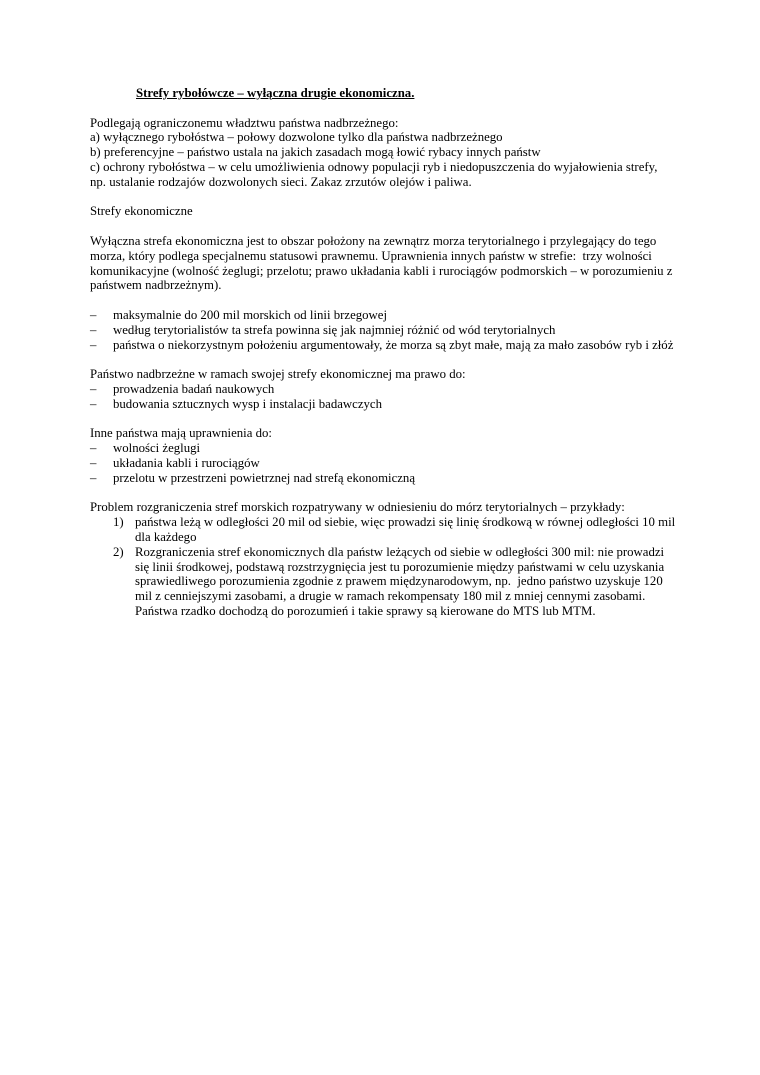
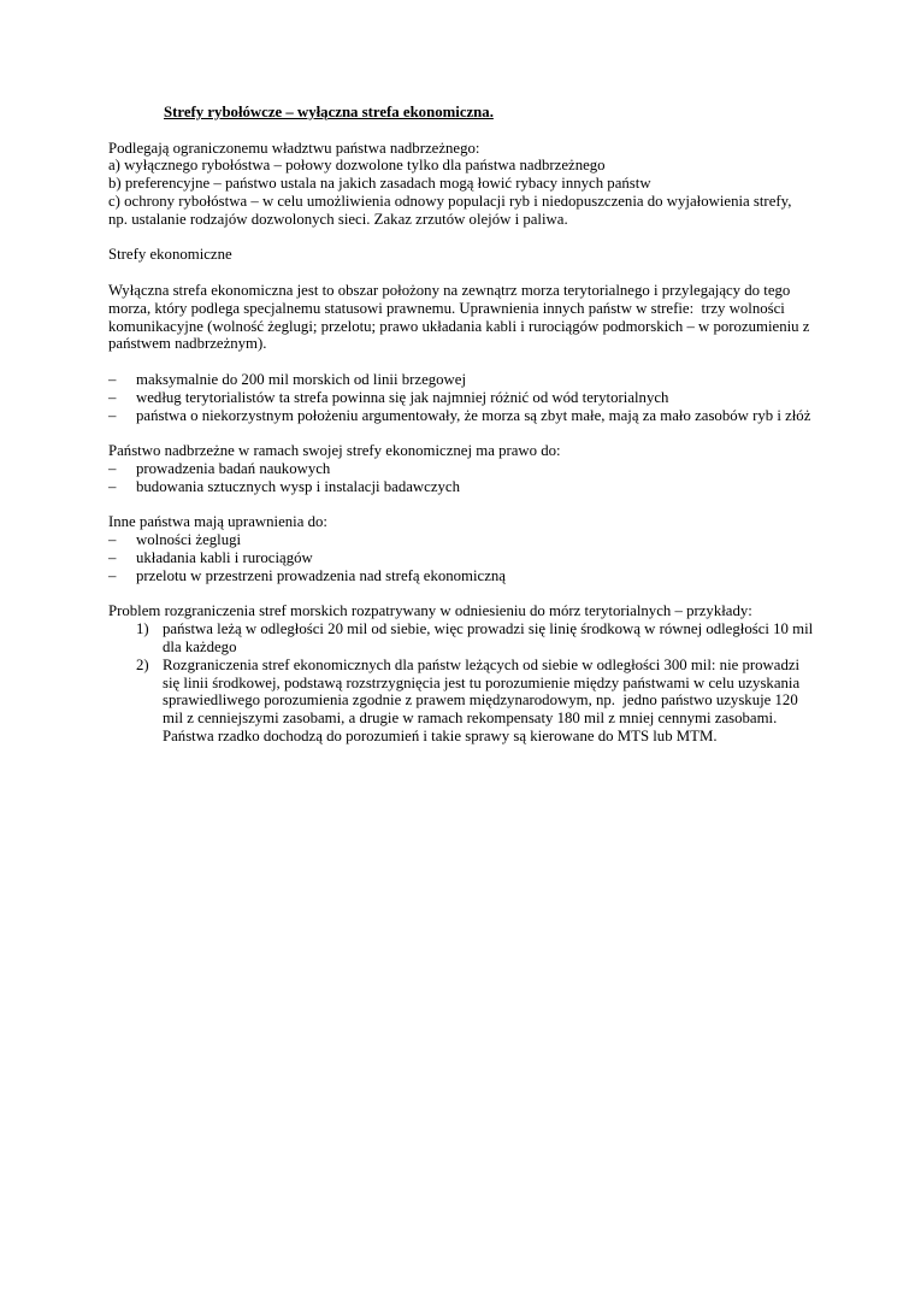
- Strefy rybołówcze – wyłączna drugie ekonomiczna.
+ Strefy rybołówcze – wyłączna strefa ekonomiczna.
  Podlegają ograniczonemu władztwu państwa nadbrzeżnego:
  a) wyłącznego rybołóstwa – połowy dozwolone tylko dla państwa nadbrzeżnego
  b) preferencyjne – państwo ustala na jakich zasadach mogą łowić rybacy innych państw
  c) ochrony rybołóstwa – w celu umożliwienia odnowy populacji ryb i niedopuszczenia do wyjałowienia strefy, np. ustalanie rodzajów dozwolonych sieci. Zakaz zrzutów olejów i paliwa.
  Strefy ekonomiczne
  Wyłączna strefa ekonomiczna jest to obszar położony na zewnątrz morza terytorialnego i przylegający do tego morza, który podlega specjalnemu statusowi prawnemu. Uprawnienia innych państw w strefie: trzy wolności komunikacyjne (wolność żeglugi; przelotu; prawo układania kabli i rurociągów podmorskich – w porozumieniu z państwem nadbrzeżnym).
  –
  maksymalnie do 200 mil morskich od linii brzegowej
  –
  według terytorialistów ta strefa powinna się jak najmniej różnić od wód terytorialnych
  –
  państwa o niekorzystnym położeniu argumentowały, że morza są zbyt małe, mają za mało zasobów ryb i złóż
  Państwo nadbrzeżne w ramach swojej strefy ekonomicznej ma prawo do:
  –
  prowadzenia badań naukowych
  –
  budowania sztucznych wysp i instalacji badawczych
  Inne państwa mają uprawnienia do:
  –
  wolności żeglugi
  –
  układania kabli i rurociągów
  –
- przelotu w przestrzeni powietrznej nad strefą ekonomiczną
+ przelotu w przestrzeni prowadzenia nad strefą ekonomiczną
  Problem rozgraniczenia stref morskich rozpatrywany w odniesieniu do mórz terytorialnych – przykłady:
  1)
  państwa leżą w odległości 20 mil od siebie, więc prowadzi się linię środkową w równej odległości 10 mil dla każdego
  2)
  Rozgraniczenia stref ekonomicznych dla państw leżących od siebie w odległości 300 mil: nie prowadzi się linii środkowej, podstawą rozstrzygnięcia jest tu porozumienie między państwami w celu uzyskania sprawiedliwego porozumienia zgodnie z prawem międzynarodowym, np. jedno państwo uzyskuje 120 mil z cenniejszymi zasobami, a drugie w ramach rekompensaty 180 mil z mniej cennymi zasobami. Państwa rzadko dochodzą do porozumień i takie sprawy są kierowane do MTS lub MTM.
